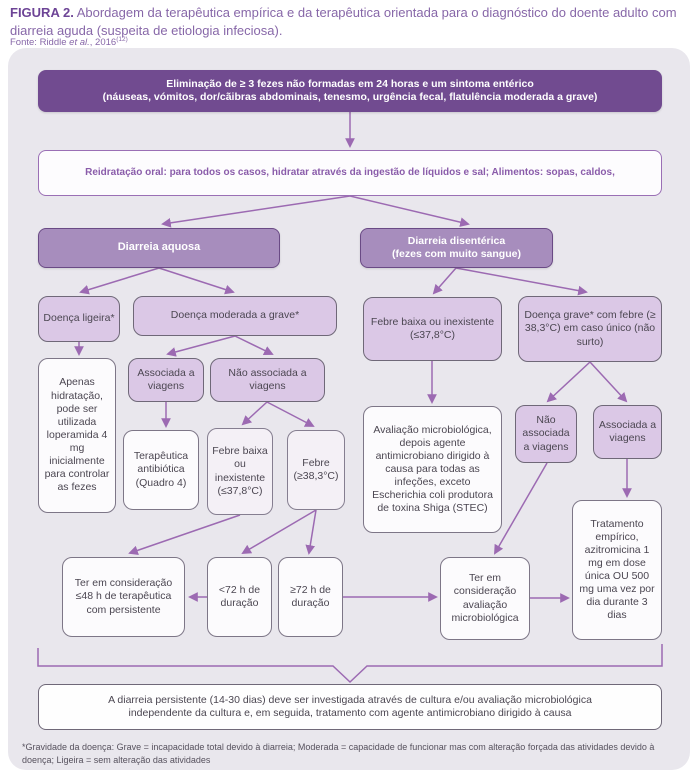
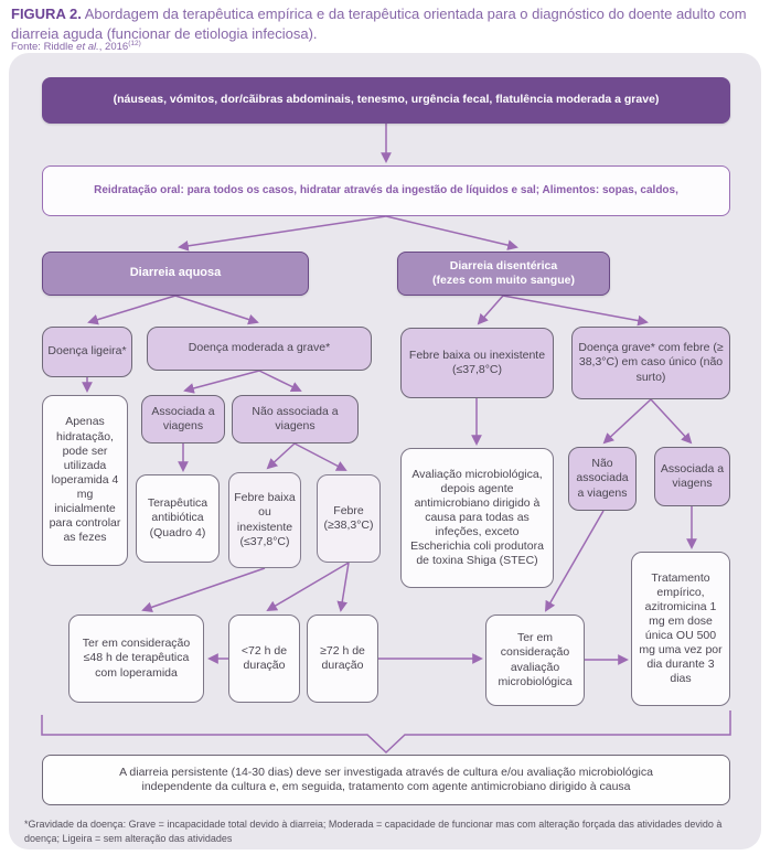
- FIGURA 2. Abordagem da terapêutica empírica e da terapêutica orientada para o diagnóstico do doente adulto com diarreia aguda (suspeita de etiologia infeciosa).
+ FIGURA 2. Abordagem da terapêutica empírica e da terapêutica orientada para o diagnóstico do doente adulto com diarreia aguda (funcionar de etiologia infeciosa).
  Fonte: Riddle et al., 2016
- Eliminação de ≥ 3 fezes não formadas em 24 horas e um sintoma entérico
  (náuseas, vómitos, dor/cãibras abdominais, tenesmo, urgência fecal, flatulência moderada a grave)
  Reidratação oral: para todos os casos, hidratar através da ingestão de líquidos e sal; Alimentos: sopas, caldos,
  Diarreia aquosa
  Diarreia disentérica
  (fezes com muito sangue)
  Doença ligeira*
  Doença moderada a grave*
  Febre baixa ou inexistente (≤37,8°C)
  Doença grave* com febre (≥ 38,3°C) em caso único (não surto)
  Apenas hidratação, pode ser utilizada loperamida 4 mg inicialmente para controlar as fezes
  Associada a viagens
  Não associada a viagens
  Terapêutica antibiótica (Quadro 4)
  Febre baixa ou inexistente (≤37,8°C)
  Febre (≥38,3°C)
  Avaliação microbiológica, depois agente antimicrobiano dirigido à causa para todas as infeções, exceto Escherichia coli produtora de toxina Shiga (STEC)
  Não associada a viagens
  Associada a viagens
  Tratamento empírico, azitromicina 1 mg em dose única OU 500 mg uma vez por dia durante 3 dias
- Ter em consideração ≤48 h de terapêutica com persistente
+ Ter em consideração ≤48 h de terapêutica com loperamida
  <72 h de duração
  ≥72 h de duração
  Ter em consideração avaliação microbiológica
  A diarreia persistente (14-30 dias) deve ser investigada através de cultura e/ou avaliação microbiológica
  independente da cultura e, em seguida, tratamento com agente antimicrobiano dirigido à causa
  *Gravidade da doença: Grave = incapacidade total devido à diarreia; Moderada = capacidade de funcionar mas com alteração forçada das atividades devido à doença; Ligeira = sem alteração das atividades
